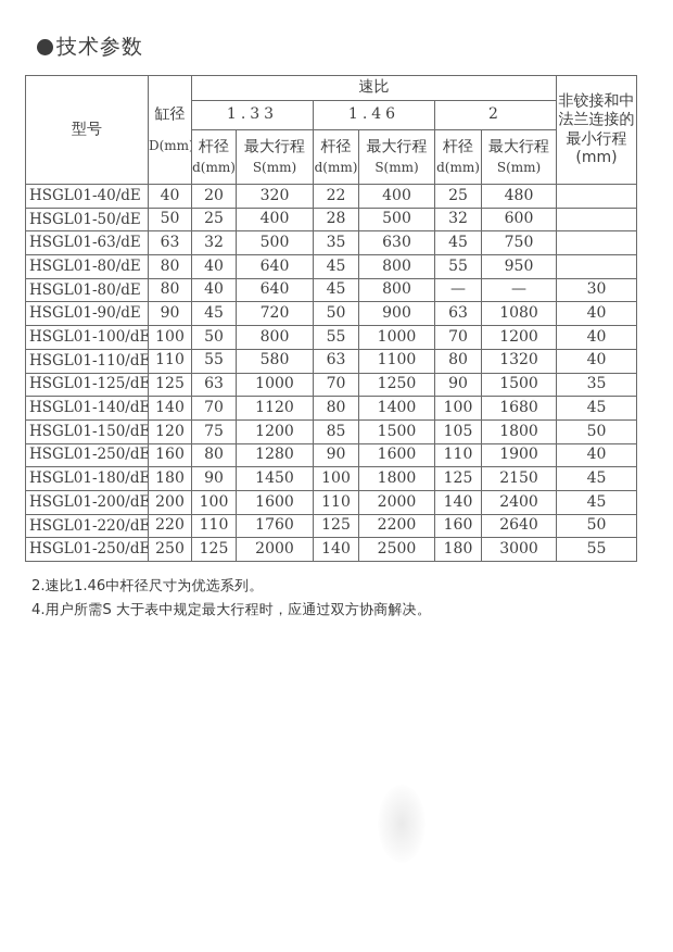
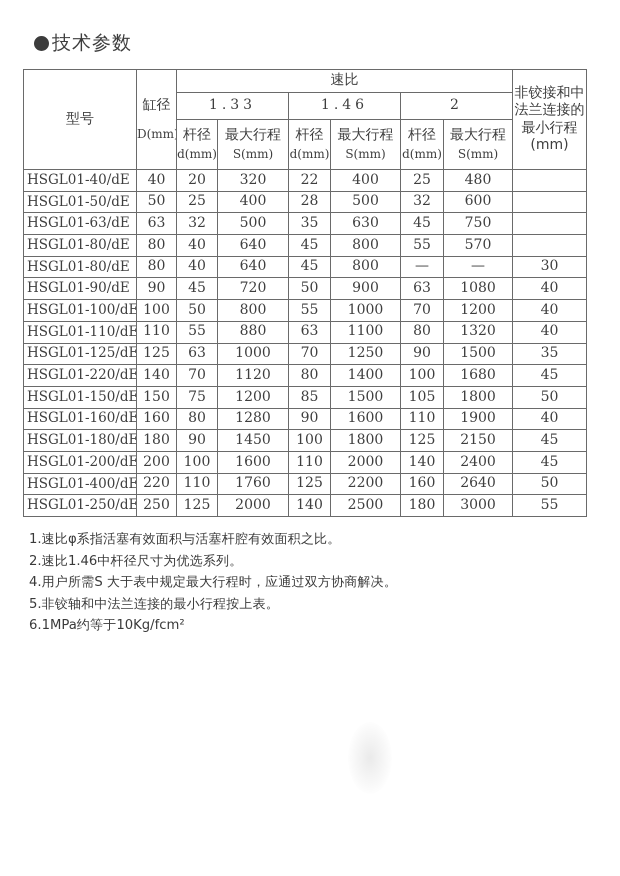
  技术参数
  型号	缸径 D(mm	速比	非铰接和中法兰连接的最小行程(mm)
  1.33	1.46	2
  杆径 d(mm)	最大行程 S(mm)	杆径 d(mm)	最大行程 S(mm)	杆径 d(mm)	最大行程 S(mm)
  HSGL01-40/dE	40	20	320	22	400	25	480
  HSGL01-50/dE	50	25	400	28	500	32	600
  HSGL01-63/dE	63	32	500	35	630	45	750
- HSGL01-80/dE	80	40	640	45	800	55	950
+ HSGL01-80/dE	80	40	640	45	800	55	570
  HSGL01-80/dE	80	40	640	45	800	—	—	30
  HSGL01-90/dE	90	45	720	50	900	63	1080	40
  HSGL01-100/dE	100	50	800	55	1000	70	1200	40
- HSGL01-110/dE	110	55	580	63	1100	80	1320	40
+ HSGL01-110/dE	110	55	880	63	1100	80	1320	40
  HSGL01-125/dE	125	63	1000	70	1250	90	1500	35
- HSGL01-140/dE	140	70	1120	80	1400	100	1680	45
+ HSGL01-220/dE	140	70	1120	80	1400	100	1680	45
- HSGL01-150/dE	120	75	1200	85	1500	105	1800	50
+ HSGL01-150/dE	150	75	1200	85	1500	105	1800	50
- HSGL01-250/dE	160	80	1280	90	1600	110	1900	40
+ HSGL01-160/dE	160	80	1280	90	1600	110	1900	40
  HSGL01-180/dE	180	90	1450	100	1800	125	2150	45
  HSGL01-200/dE	200	100	1600	110	2000	140	2400	45
- HSGL01-220/dE	220	110	1760	125	2200	160	2640	50
+ HSGL01-400/dE	220	110	1760	125	2200	160	2640	50
  HSGL01-250/dE	250	125	2000	140	2500	180	3000	55
+ 1.速比φ系指活塞有效面积与活塞杆腔有效面积之比。
  2.速比1.46中杆径尺寸为优选系列。
  4.用户所需S 大于表中规定最大行程时，应通过双方协商解决。
+ 5.非铰轴和中法兰连接的最小行程按上表。
+ 6.1MPa约等于10Kg/fcm²
